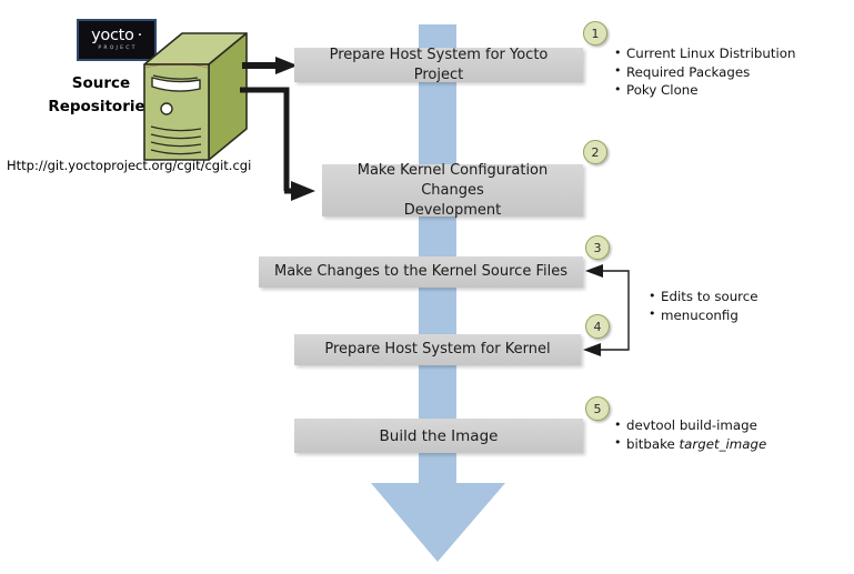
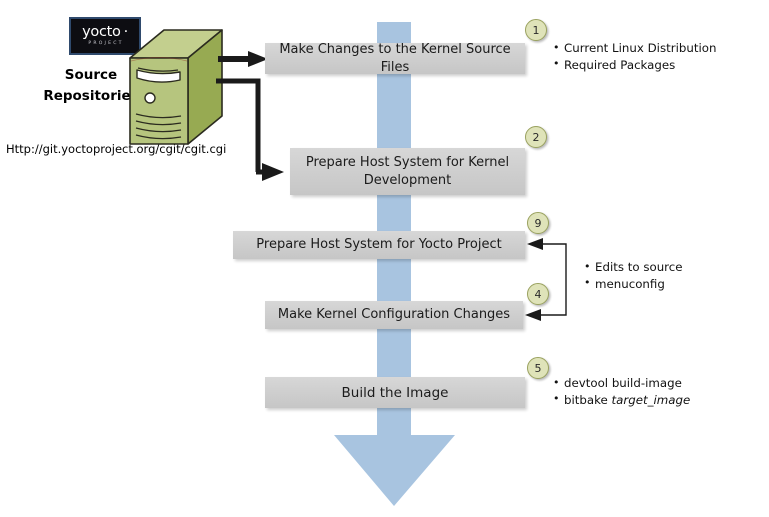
  yocto ·
  Source
  Repositorie
  Http://git.yoctoproject.org/cgit/cgit.cgi
- Prepare Host System for Yocto Project
+ Make Changes to the Kernel Source Files
- Make Kernel Configuration Changes
+ Prepare Host System for Kernel
  Development
- Make Changes to the Kernel Source Files
+ Prepare Host System for Yocto Project
- Prepare Host System for Kernel
+ Make Kernel Configuration Changes
  Build the Image
  1
  2
- 3
+ 9
  4
  5
  Current Linux Distribution
  Required Packages
- Poky Clone
  Edits to source
  menuconfig
  devtool build-image
  bitbake target_image
